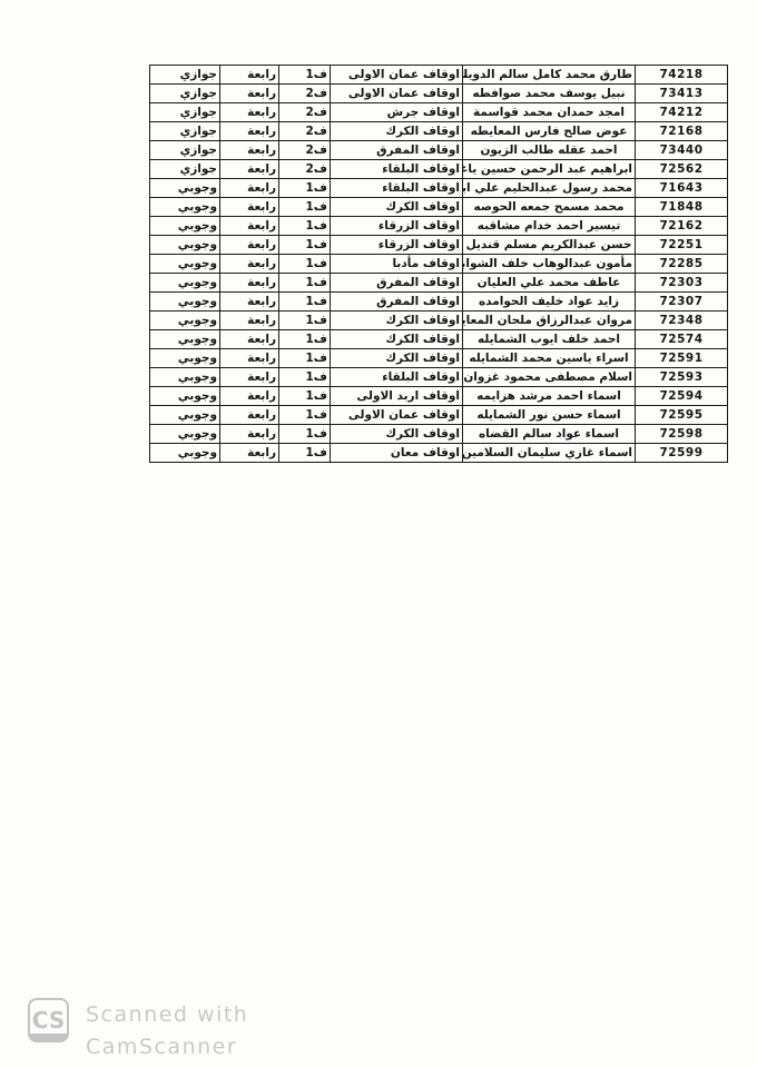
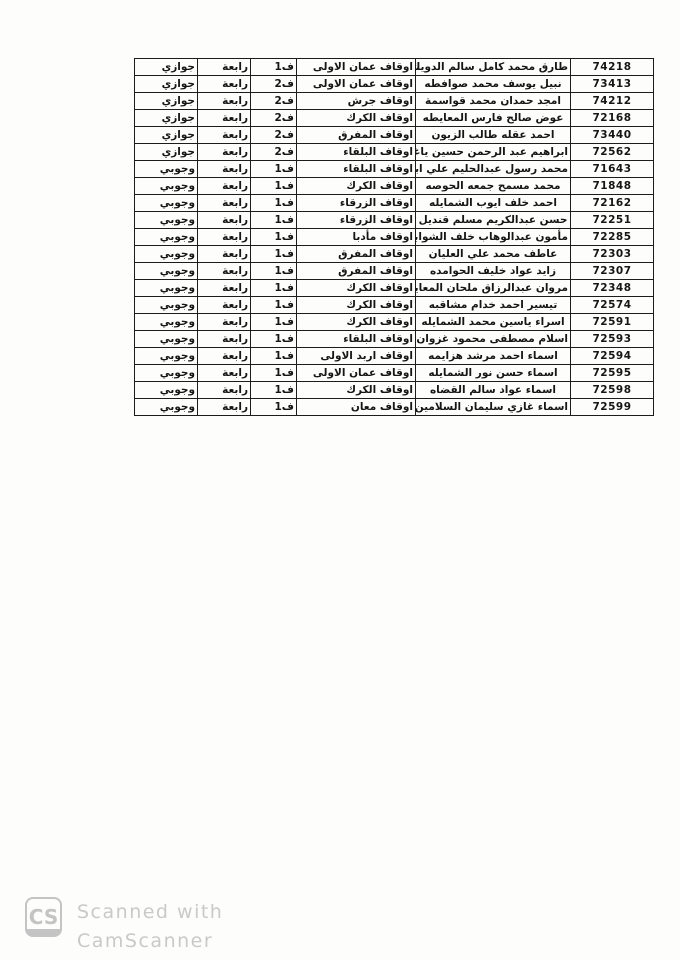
  74218	طارق محمد كامل سالم الدويك	اوقاف عمان الاولى	ف1	رابعة	جوازي
  73413	نبيل يوسف محمد صوافطه	اوقاف عمان الاولى	ف2	رابعة	جوازي
  74212	امجد حمدان محمد قواسمة	اوقاف جرش	ف2	رابعة	جوازي
  72168	عوض صالح فارس المعايطه	اوقاف الكرك	ف2	رابعة	جوازي
  73440	احمد عقله طالب الزيون	اوقاف المفرق	ف2	رابعة	جوازي
  72562	ابراهيم عبد الرحمن حسين ياغ	اوقاف البلقاء	ف2	رابعة	جوازي
  71643	محمد رسول عبدالحليم علي اب	اوقاف البلقاء	ف1	رابعة	وجوبي
  71848	محمد مسمح جمعه الحوصه	اوقاف الكرك	ف1	رابعة	وجوبي
- 72162	تيسير احمد خدام مشاقبه	اوقاف الزرقاء	ف1	رابعة	وجوبي
+ 72162	احمد خلف ايوب الشمايله	اوقاف الزرقاء	ف1	رابعة	وجوبي
  72251	حسن عبدالكريم مسلم قنديل	اوقاف الزرقاء	ف1	رابعة	وجوبي
  72285	مأمون عبدالوهاب خلف الشواب	اوقاف مأدبا	ف1	رابعة	وجوبي
  72303	عاطف محمد علي العليان	اوقاف المفرق	ف1	رابعة	وجوبي
  72307	زايد عواد خليف الحوامده	اوقاف المفرق	ف1	رابعة	وجوبي
  72348	مروان عبدالرزاق ملحان المعاي	اوقاف الكرك	ف1	رابعة	وجوبي
- 72574	احمد خلف ايوب الشمايله	اوقاف الكرك	ف1	رابعة	وجوبي
+ 72574	تيسير احمد خدام مشاقبه	اوقاف الكرك	ف1	رابعة	وجوبي
  72591	اسراء ياسين محمد الشمايله	اوقاف الكرك	ف1	رابعة	وجوبي
  72593	اسلام مصطفى محمود غزوان	اوقاف البلقاء	ف1	رابعة	وجوبي
  72594	اسماء احمد مرشد هزايمه	اوقاف اربد الاولى	ف1	رابعة	وجوبي
  72595	اسماء حسن نور الشمايله	اوقاف عمان الاولى	ف1	رابعة	وجوبي
  72598	اسماء عواد سالم القضاه	اوقاف الكرك	ف1	رابعة	وجوبي
  72599	اسماء غازي سليمان السلامين	اوقاف معان	ف1	رابعة	وجوبي
  CS
  Scanned with
  CamScanner
